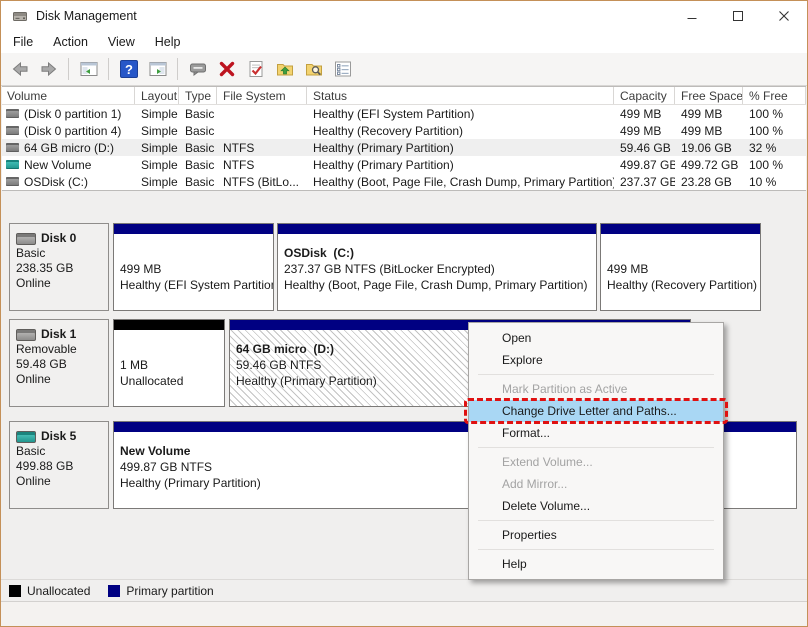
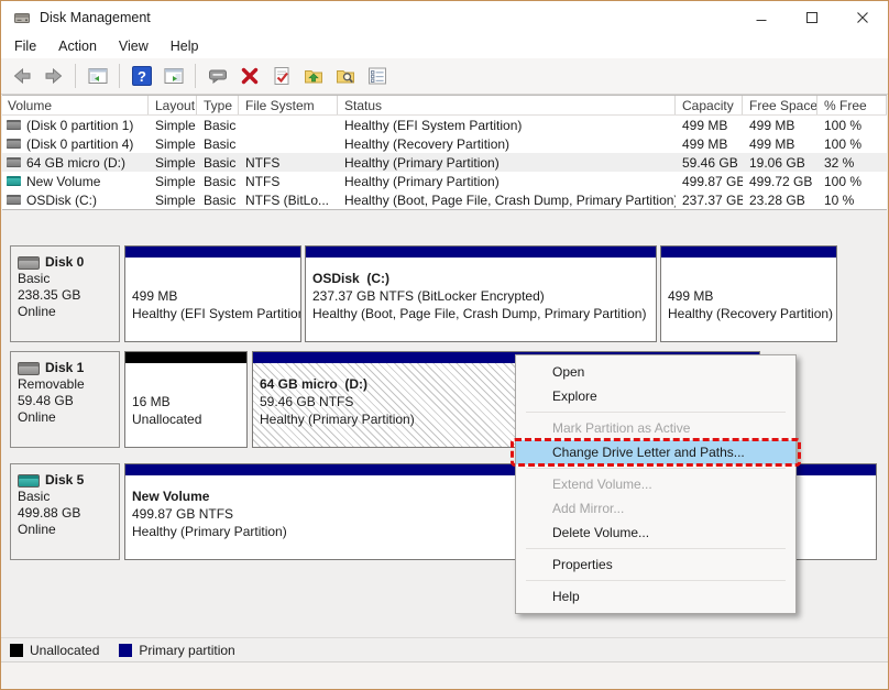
  Disk Management
  File
  Action
  View
  Help
  ?
  Volume
  Layout
  Type
  File System
  Status
  Capacity
  Free Space
  % Free
  (Disk 0 partition 1)
  Simple
  Basic
  Healthy (EFI System Partition)
  499 MB
  499 MB
  100 %
  (Disk 0 partition 4)
  Simple
  Basic
  Healthy (Recovery Partition)
  499 MB
  499 MB
  100 %
  64 GB micro (D:)
  Simple
  Basic
  NTFS
  Healthy (Primary Partition)
  59.46 GB
  19.06 GB
  32 %
  New Volume
  Simple
  Basic
  NTFS
  Healthy (Primary Partition)
  499.87 GB
  499.72 GB
  100 %
  OSDisk (C:)
  Simple
  Basic
  NTFS (BitLo...
  Healthy (Boot, Page File, Crash Dump, Primary Partition
  237.37 GB
  23.28 GB
  10 %
  Disk 0
  Basic
  238.35 GB
  Online
  499 MB
  Healthy (EFI System Partitio
  OSDisk (C:)
  237.37 GB NTFS (BitLocker Encrypted)
  Healthy (Boot, Page File, Crash Dump, Primary Partition)
  499 MB
  Healthy (Recovery Partition)
  Disk 1
  Removable
  59.48 GB
  Online
- 1 MB
+ 16 MB
  Unallocated
  64 GB micro (D:)
  59.46 GB NTFS
  Healthy (Primary Partition)
  Disk 5
  Basic
  499.88 GB
  Online
  New Volume
  499.87 GB NTFS
  Healthy (Primary Partition)
  Unallocated
  Primary partition
  Open
  Explore
  Mark Partition as Active
  Change Drive Letter and Paths...
- Format...
  Extend Volume...
  Add Mirror...
  Delete Volume...
  Properties
  Help
